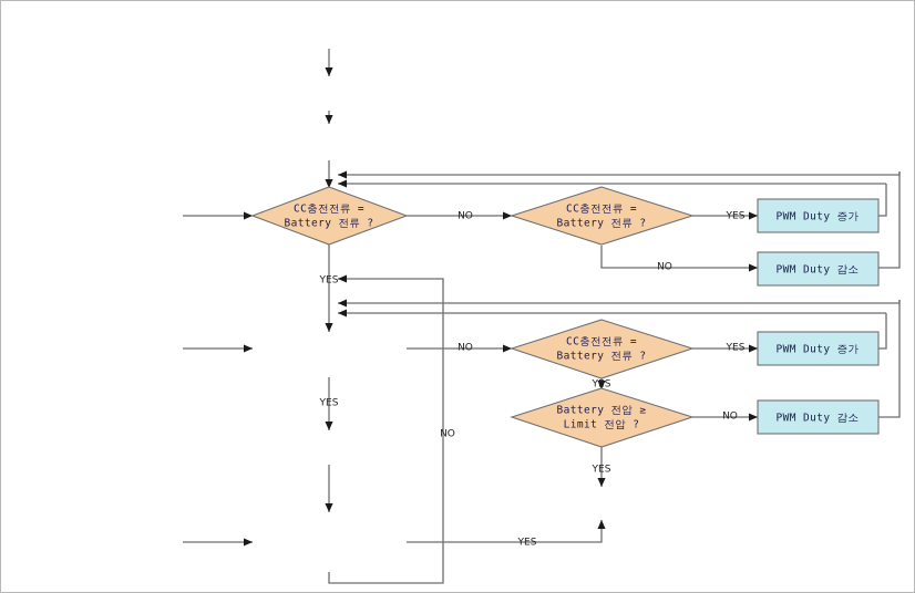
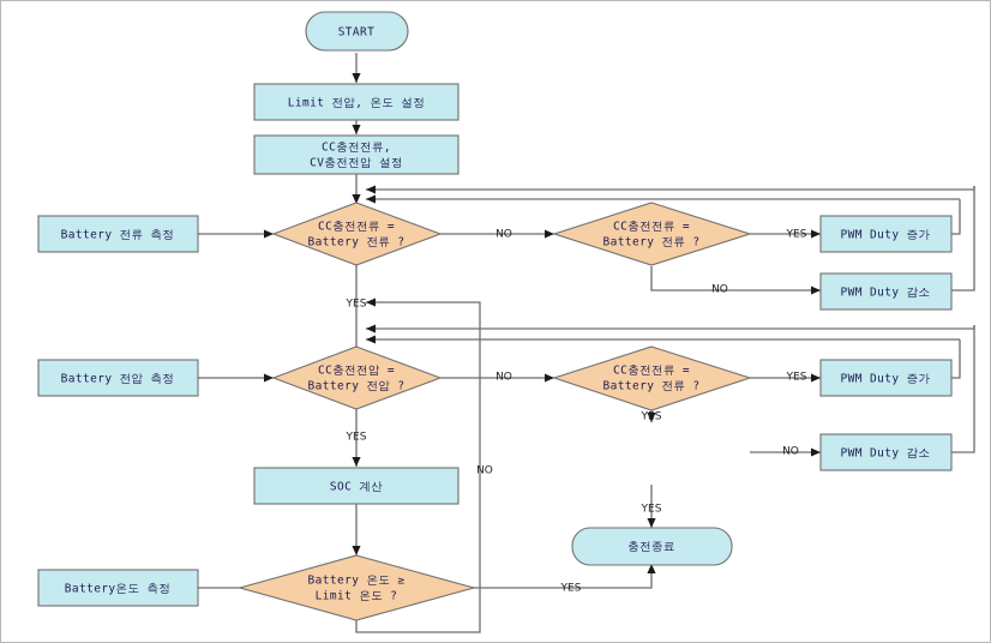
+ START
+ Limit 전압, 온도 설정
+ CC충전전류,
+ CV충전전압 설정
+ Battery 전류 측정
  CC충전전류 =
  Battery 전류 ?
  CC충전전류 =
  Battery 전류 ?
  PWM Duty 증가
  PWM Duty 감소
+ Battery 전압 측정
+ CC충전전압 =
+ Battery 전압 ?
  CC충전전류 =
  Battery 전류 ?
  PWM Duty 증가
- Battery 전압 ≥
- Limit 전압 ?
  PWM Duty 감소
+ SOC 계산
+ Battery온도 측정
+ Battery 온도 ≥
+ Limit 온도 ?
+ 충전종료
  NO
  YES
  NO
  YES
  NO
  YES
  YES
  NO
  YES
  NO
  YES
  YES
